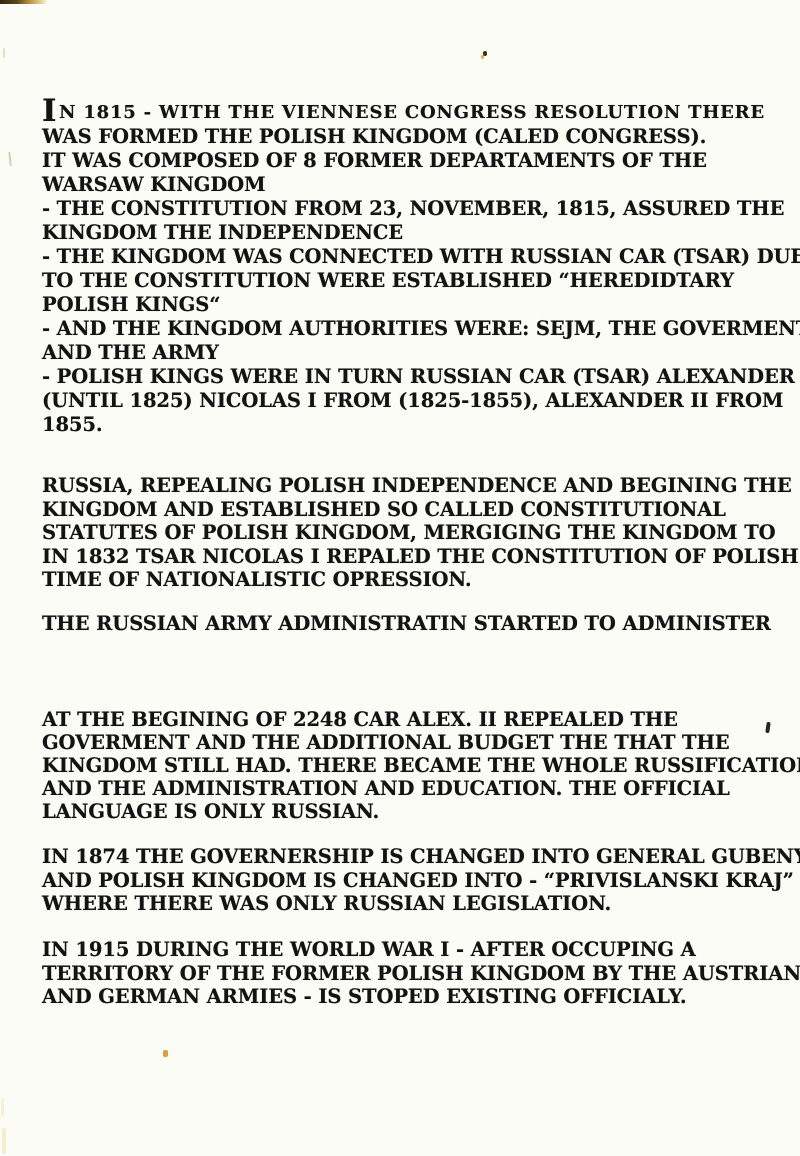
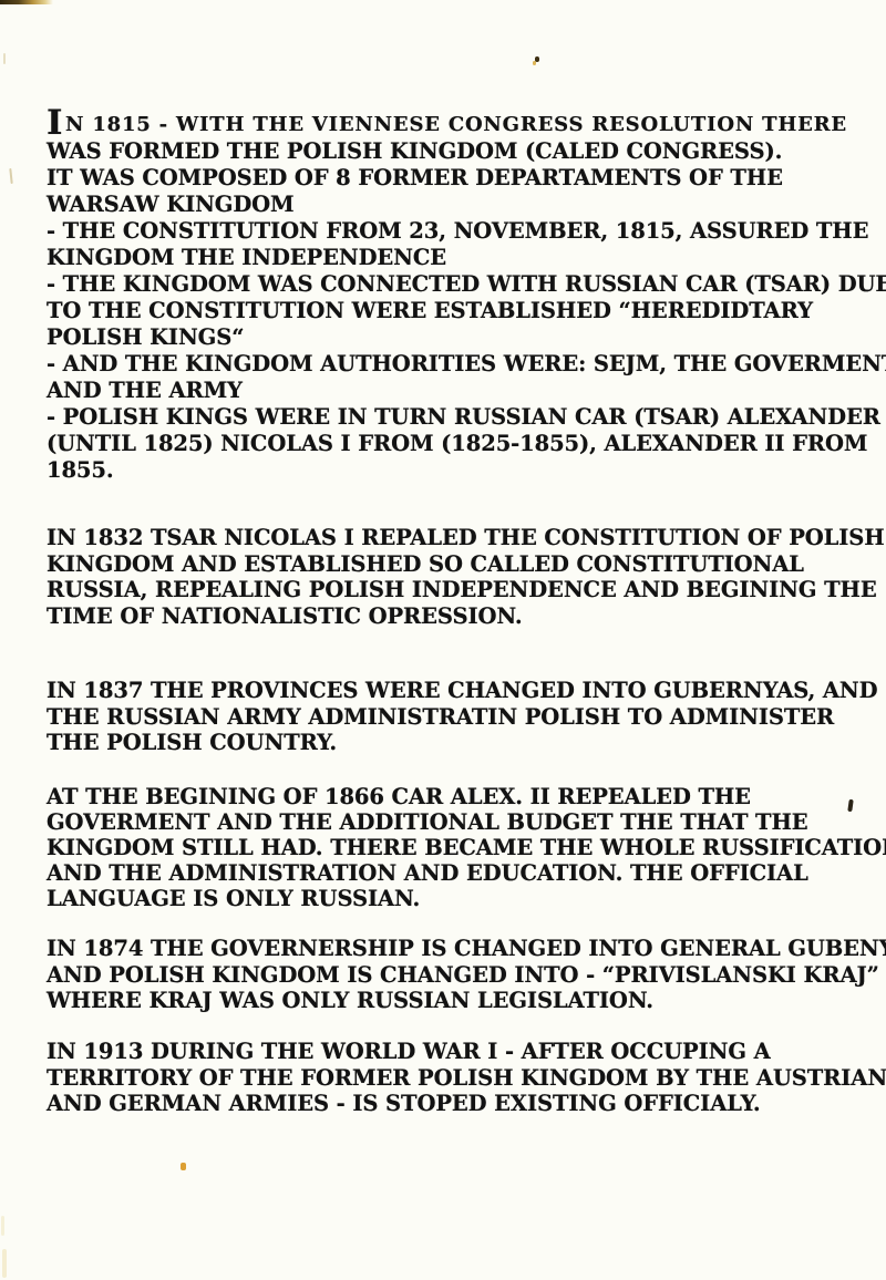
  I
  N 1815 - WITH THE VIENNESE CONGRESS RESOLUTION THERE
  WAS FORMED THE POLISH KINGDOM (CALED CONGRESS).
  IT WAS COMPOSED OF 8 FORMER DEPARTAMENTS OF THE
  WARSAW KINGDOM
  - THE CONSTITUTION FROM 23, NOVEMBER, 1815, ASSURED THE
  KINGDOM THE INDEPENDENCE
  - THE KINGDOM WAS CONNECTED WITH RUSSIAN CAR (TSAR) DUE
  TO THE CONSTITUTION WERE ESTABLISHED “HEREDIDTARY
  POLISH KINGS“
  - AND THE KINGDOM AUTHORITIES WERE: SEJM, THE GOVERMEN
  AND THE ARMY
  - POLISH KINGS WERE IN TURN RUSSIAN CAR (TSAR) ALEXANDER
  (UNTIL 1825) NICOLAS I FROM (1825-1855), ALEXANDER II FROM
  1855.
- RUSSIA, REPEALING POLISH INDEPENDENCE AND BEGINING THE
+ IN 1832 TSAR NICOLAS I REPALED THE CONSTITUTION OF POLISH
  KINGDOM AND ESTABLISHED SO CALLED CONSTITUTIONAL
- STATUTES OF POLISH KINGDOM, MERGIGING THE KINGDOM TO
- IN 1832 TSAR NICOLAS I REPALED THE CONSTITUTION OF POLISH
+ RUSSIA, REPEALING POLISH INDEPENDENCE AND BEGINING THE
  TIME OF NATIONALISTIC OPRESSION.
+ IN 1837 THE PROVINCES WERE CHANGED INTO GUBERNYAS, AND
- THE RUSSIAN ARMY ADMINISTRATIN STARTED TO ADMINISTER
+ THE RUSSIAN ARMY ADMINISTRATIN POLISH TO ADMINISTER
+ THE POLISH COUNTRY.
- AT THE BEGINING OF 2248 CAR ALEX. II REPEALED THE
+ AT THE BEGINING OF 1866 CAR ALEX. II REPEALED THE
  GOVERMENT AND THE ADDITIONAL BUDGET THE THAT THE
  KINGDOM STILL HAD. THERE BECAME THE WHOLE RUSSIFICATIO
  AND THE ADMINISTRATION AND EDUCATION. THE OFFICIAL
  LANGUAGE IS ONLY RUSSIAN.
  IN 1874 THE GOVERNERSHIP IS CHANGED INTO GENERAL GUBEN
  AND POLISH KINGDOM IS CHANGED INTO - “PRIVISLANSKI KRAJ”
- WHERE THERE WAS ONLY RUSSIAN LEGISLATION.
+ WHERE KRAJ WAS ONLY RUSSIAN LEGISLATION.
- IN 1915 DURING THE WORLD WAR I - AFTER OCCUPING A
+ IN 1913 DURING THE WORLD WAR I - AFTER OCCUPING A
  TERRITORY OF THE FORMER POLISH KINGDOM BY THE AUSTRIAN
  AND GERMAN ARMIES - IS STOPED EXISTING OFFICIALY.
